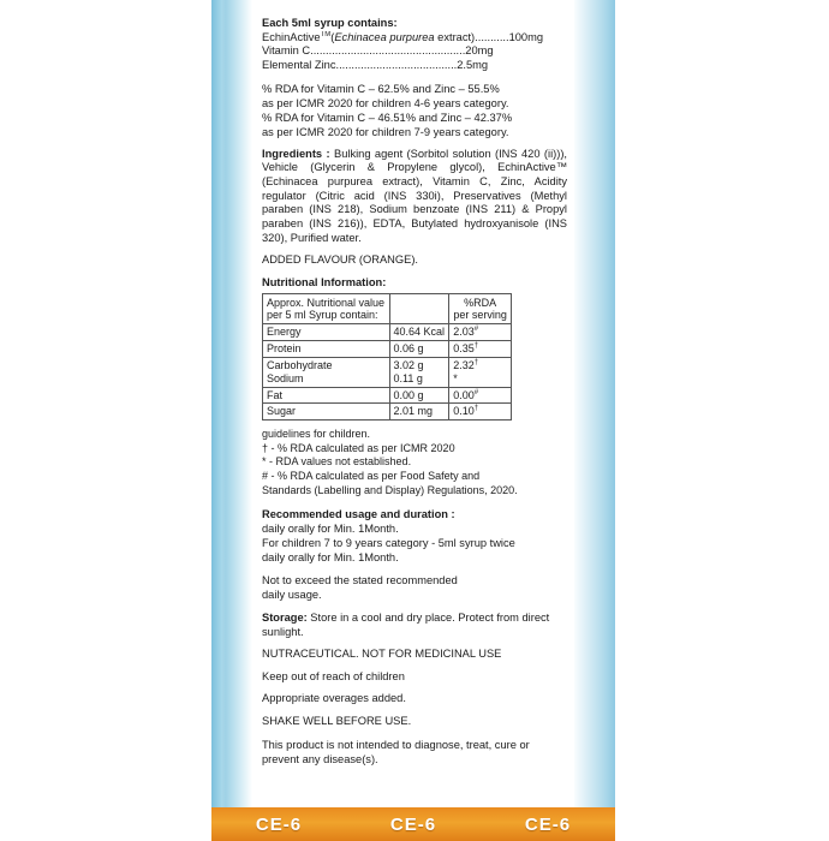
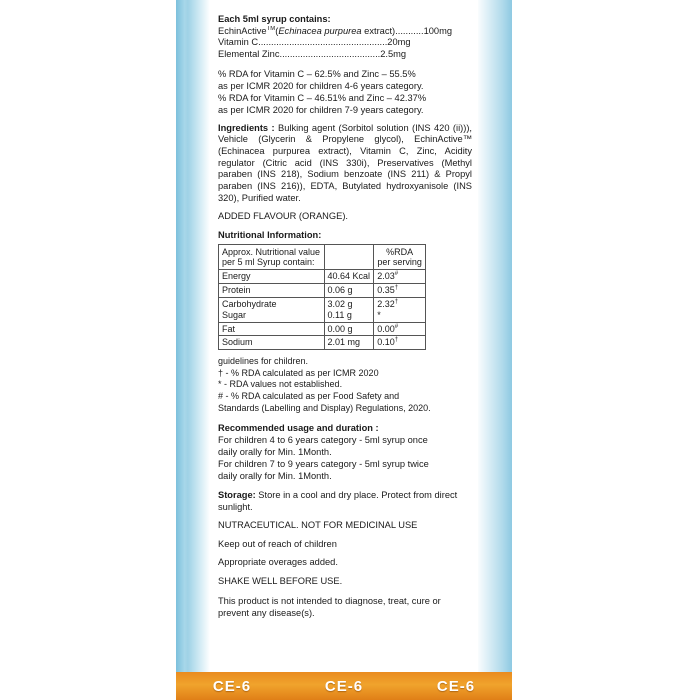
  Each 5ml syrup contains:
  EchinActive (Echinacea purpurea extract)...........100mg
  Vitamin C..................................................20mg
  Elemental Zinc.......................................2.5mg
  % RDA for Vitamin C – 62.5% and Zinc – 55.5%
  as per ICMR 2020 for children 4-6 years category.
  % RDA for Vitamin C – 46.51% and Zinc – 42.37%
  as per ICMR 2020 for children 7-9 years category.
  Ingredients : Bulking agent (Sorbitol solution (INS 420 (ii))), Vehicle (Glycerin & Propylene glycol), EchinActive™ (Echinacea purpurea extract), Vitamin C, Zinc, Acidity regulator (Citric acid (INS 330i), Preservatives (Methyl paraben (INS 218), Sodium benzoate (INS 211) & Propyl paraben (INS 216)), EDTA, Butylated hydroxyanisole (INS 320), Purified water.
  ADDED FLAVOUR (ORANGE).
  Nutritional Information:
  Approx. Nutritional value per 5 ml Syrup contain:		%RDA per serving
  Energy	40.64 Kcal	2.03
  Protein	0.06 g	0.35
- Carbohydrate Sodium	3.02 g 0.11 g	2.32 *
+ Carbohydrate Sugar	3.02 g 0.11 g	2.32 *
  Fat	0.00 g	0.00
- Sugar	2.01 mg	0.10
+ Sodium	2.01 mg	0.10
  guidelines for children.
  † - % RDA calculated as per ICMR 2020
  * - RDA values not established.
  # - % RDA calculated as per Food Safety and
  Standards (Labelling and Display) Regulations, 2020.
  Recommended usage and duration :
+ For children 4 to 6 years category - 5ml syrup once
  daily orally for Min. 1Month.
  For children 7 to 9 years category - 5ml syrup twice
  daily orally for Min. 1Month.
- Not to exceed the stated recommended
- daily usage.
  Storage: Store in a cool and dry place. Protect from direct sunlight.
  NUTRACEUTICAL. NOT FOR MEDICINAL USE
  Keep out of reach of children
  Appropriate overages added.
  SHAKE WELL BEFORE USE.
  This product is not intended to diagnose, treat, cure or
  prevent any disease(s).
  CE-6
  CE-6
  CE-6
